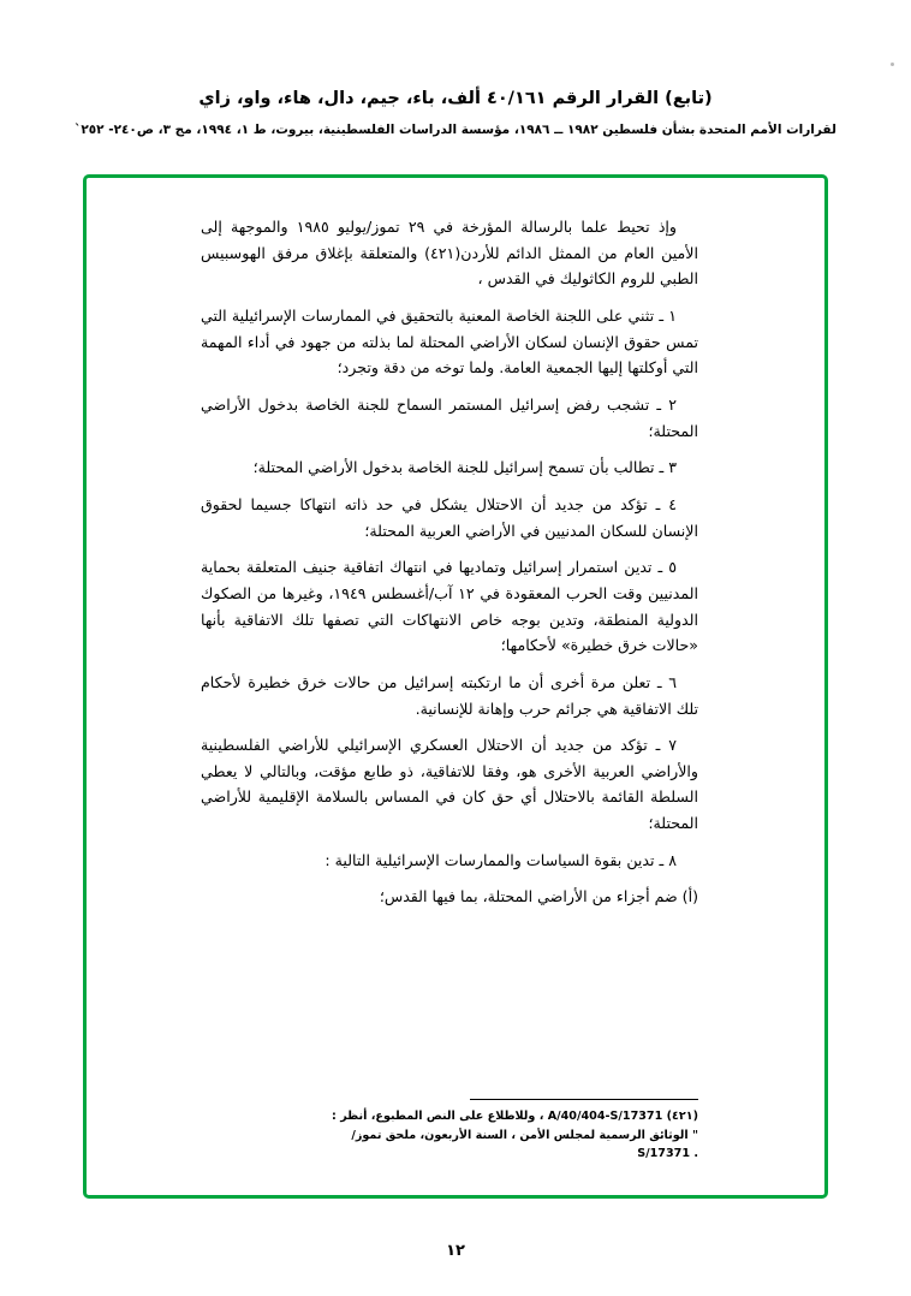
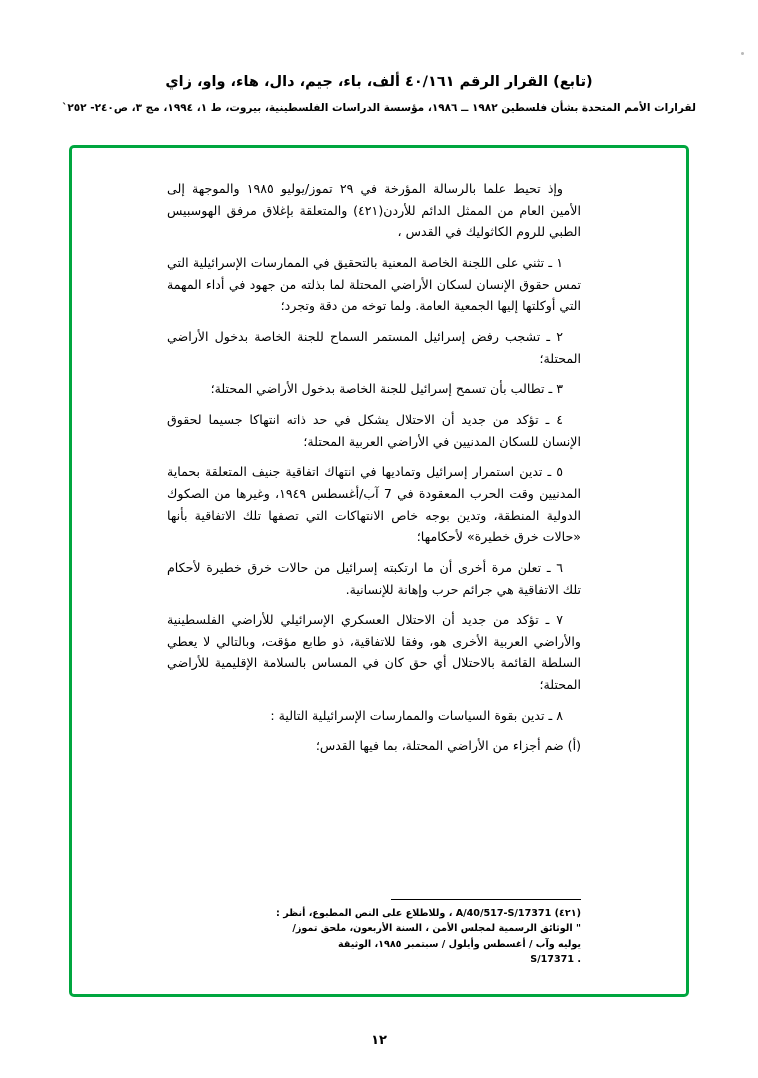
  (تابع) القرار الرقم ٤٠/١٦١ ألف، باء، جيم، دال، هاء، واو، زاي
  لقرارات الأمم المتحدة بشأن فلسطين ١٩٨٢ ــ ١٩٨٦، مؤسسة الدراسات الفلسطينية، بيروت، ط ١، ١٩٩٤، مج ٣، ص٢٤٠- ٢٥٢`
  وإذ تحيط علما بالرسالة المؤرخة في ٢٩ تموز/يوليو ١٩٨٥ والموجهة إلى الأمين العام من الممثل الدائم للأردن(٤٢١) والمتعلقة بإغلاق مرفق الهوسبيس الطبي للروم الكاثوليك في القدس ،
  ١ ـ تثني على اللجنة الخاصة المعنية بالتحقيق في الممارسات الإسرائيلية التي تمس حقوق الإنسان لسكان الأراضي المحتلة لما بذلته من جهود في أداء المهمة التي أوكلتها إليها الجمعية العامة. ولما توخه من دقة وتجرد؛
  ٢ ـ تشجب رفض إسرائيل المستمر السماح للجنة الخاصة بدخول الأراضي المحتلة؛
  ٣ ـ تطالب بأن تسمح إسرائيل للجنة الخاصة بدخول الأراضي المحتلة؛
  ٤ ـ تؤكد من جديد أن الاحتلال يشكل في حد ذاته انتهاكا جسيما لحقوق الإنسان للسكان المدنيين في الأراضي العربية المحتلة؛
- ٥ ـ تدين استمرار إسرائيل وتماديها في انتهاك اتفاقية جنيف المتعلقة بحماية المدنيين وقت الحرب المعقودة في ١٢ آب/أغسطس ١٩٤٩، وغيرها من الصكوك الدولية المنطقة، وتدين بوجه خاص الانتهاكات التي تصفها تلك الاتفاقية بأنها «حالات خرق خطيرة» لأحكامها؛
+ ٥ ـ تدين استمرار إسرائيل وتماديها في انتهاك اتفاقية جنيف المتعلقة بحماية المدنيين وقت الحرب المعقودة في 7 آب/أغسطس ١٩٤٩، وغيرها من الصكوك الدولية المنطقة، وتدين بوجه خاص الانتهاكات التي تصفها تلك الاتفاقية بأنها «حالات خرق خطيرة» لأحكامها؛
  ٦ ـ تعلن مرة أخرى أن ما ارتكبته إسرائيل من حالات خرق خطيرة لأحكام تلك الاتفاقية هي جرائم حرب وإهانة للإنسانية.
  ٧ ـ تؤكد من جديد أن الاحتلال العسكري الإسرائيلي للأراضي الفلسطينية والأراضي العربية الأخرى هو، وفقا للاتفاقية، ذو طابع مؤقت، وبالتالي لا يعطي السلطة القائمة بالاحتلال أي حق كان في المساس بالسلامة الإقليمية للأراضي المحتلة؛
  ٨ ـ تدين بقوة السياسات والممارسات الإسرائيلية التالية :
  (أ) ضم أجزاء من الأراضي المحتلة، بما فيها القدس؛
- (٤٢١) A/40/404-S/17371 ، وللاطلاع على النص المطبوع، أنظر :
+ (٤٢١) A/40/517-S/17371 ، وللاطلاع على النص المطبوع، أنظر :
  " الوثائق الرسمية لمجلس الأمن ، السنة الأربعون، ملحق تموز/
+ يوليه وآب / أغسطس وأيلول / سبتمبر ١٩٨٥، الوثيقة
  . S/17371
  ١٢
